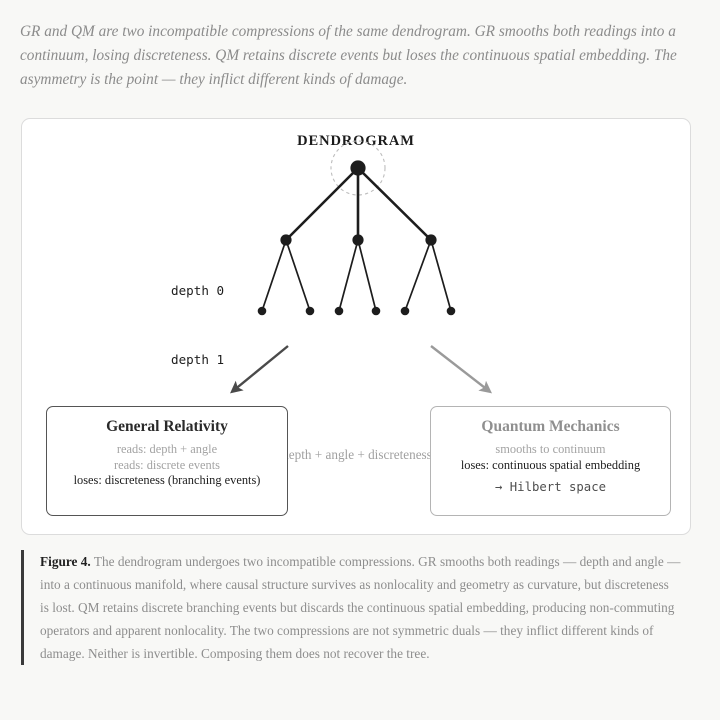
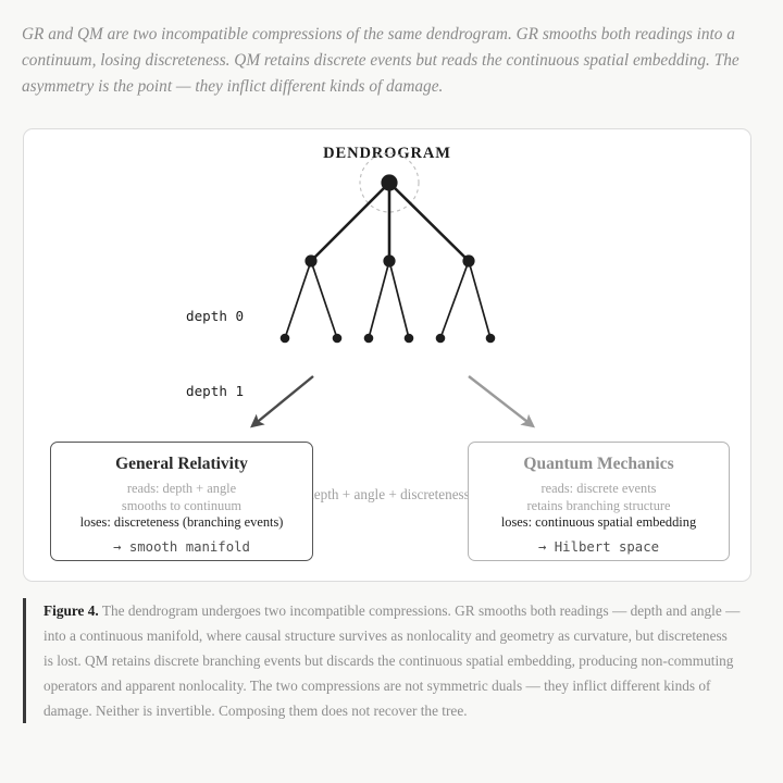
- GR and QM are two incompatible compressions of the same dendrogram. GR smooths both readings into a continuum, losing discreteness. QM retains discrete events but loses the continuous spatial embedding. The asymmetry is the point — they inflict different kinds of damage.
+ GR and QM are two incompatible compressions of the same dendrogram. GR smooths both readings into a continuum, losing discreteness. QM retains discrete events but reads the continuous spatial embedding. The asymmetry is the point — they inflict different kinds of damage.
  DENDRGRAM
  depth 0
  depth 1
  epth + angle + discretenes
  General Relativity
  reads: depth + angle
- reads: discrete events
+ smooths to continuum
  loses: discreteness (branching events)
+ → smooth manifold
  Quantum Mechanics
- smooths to continuum
+ reads: discrete events
+ retains branching structure
  loses: continuous spatial embedding
  → Hilbert space
  Figure 4. The dendrogram undergoes two incompatible compressions. GR smooths both readings — depth and angle — into a continuous manifold, where causal structure survives as nonlocality and geometry as curvature, but discreteness is lost. QM retains discrete branching events but discards the continuous spatial embedding, producing non-commuting operators and apparent nonlocality. The two compressions are not symmetric duals — they inflict different kinds of damage. Neither is invertible. Composing them does not recover the tree.
